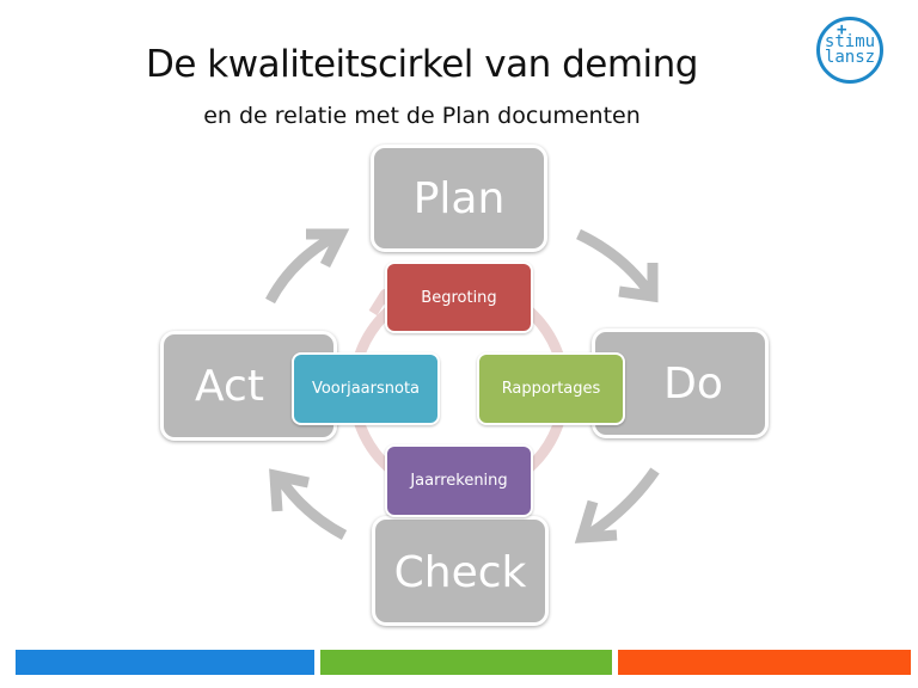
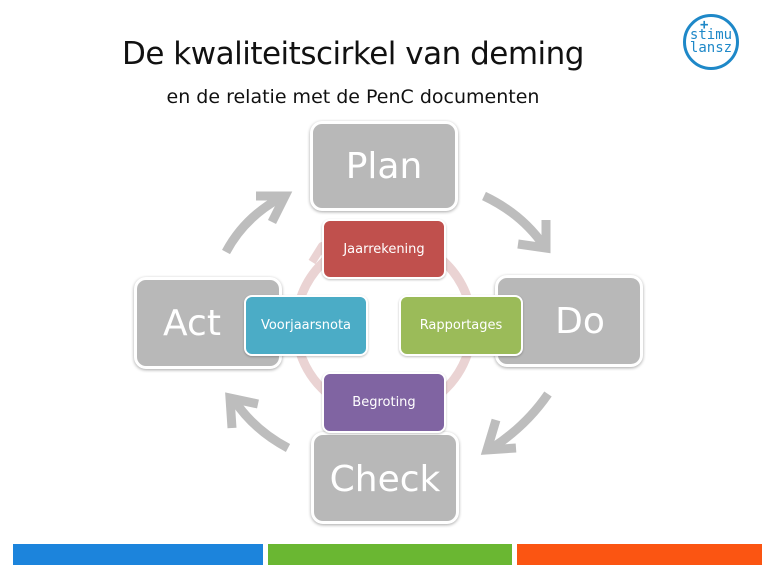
  De kwaliteitscirkel van deming
- en de relatie met de Plan documenten
+ en de relatie met de PenC documenten
  +
  stimu
  lansz
  Plan
  Do
  Check
  Act
- Begroting
+ Jaarrekening
  Rapportages
- Jaarrekening
+ Begroting
  Voorjaarsnota
